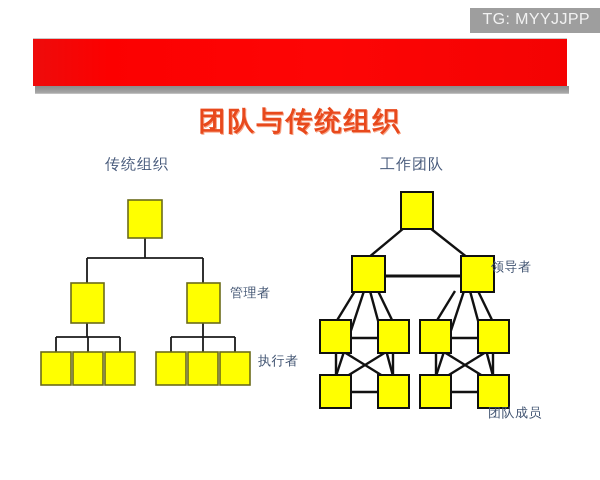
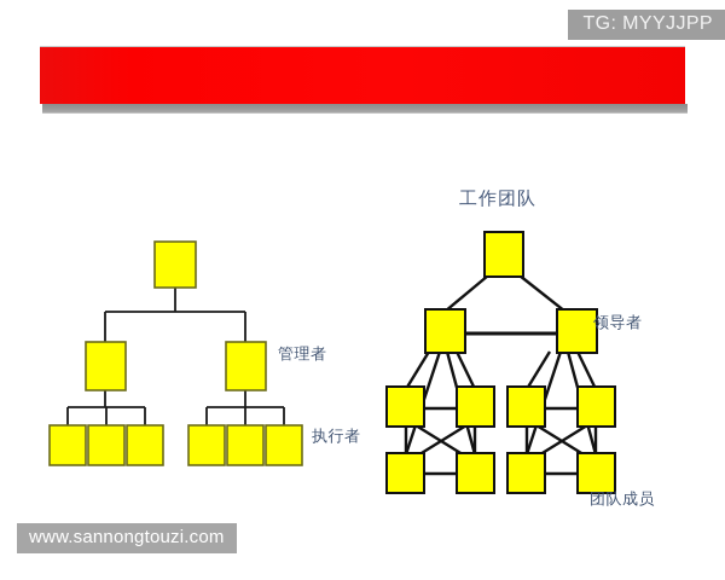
  TG: MYYJJPP
- 团队与传统组织
- 传统组织
  工作团队
  管理者
  执行者
  领导者
  团队成员
+ www.sannongtouzi.com
